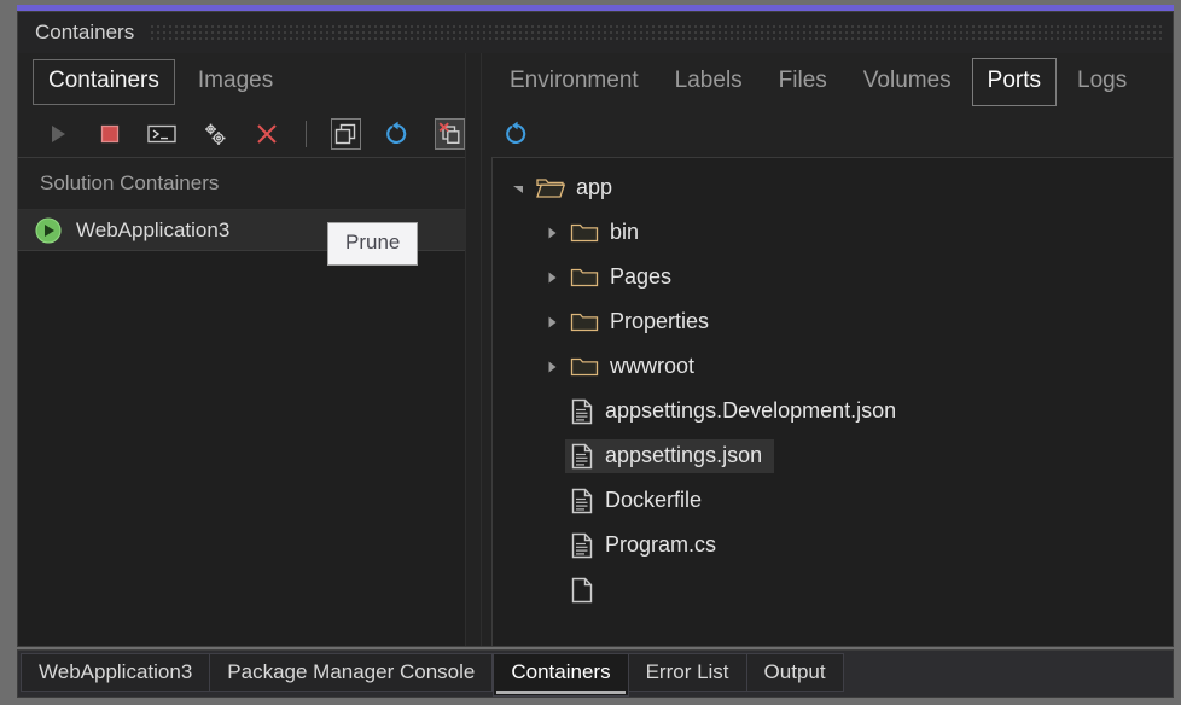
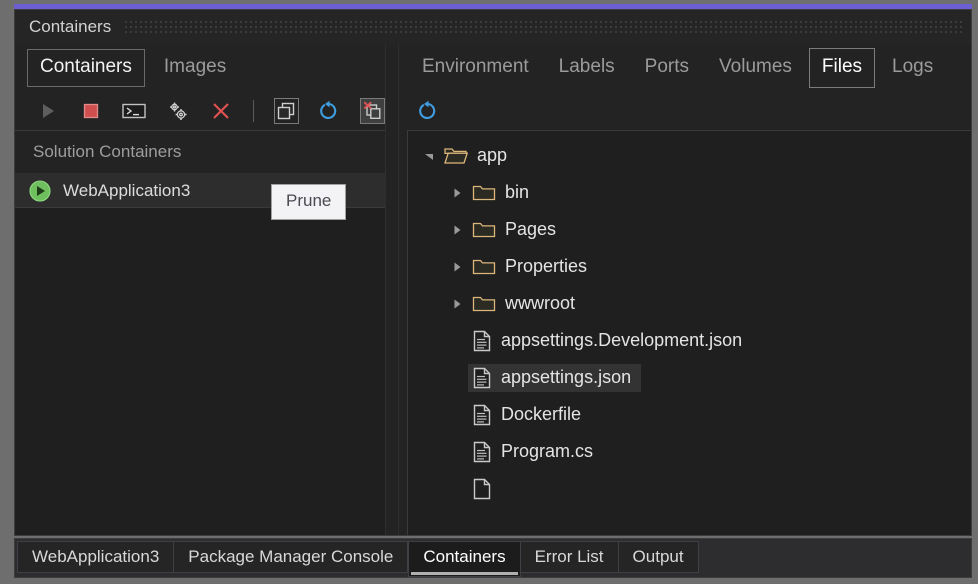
  Containers
  Containers
  Images
  Solution Containers
  WebApplication3
  Prune
  Environment
  Labels
- Files
+ Ports
  Volumes
- Ports
+ Files
  Logs
  app
  bin
  Pages
  Properties
  wwwroot
  appsettings.Development.json
  appsettings.json
  Dockerfile
  Program.cs
  WebApplication3
  Package Manager Console
  Containers
  Error List
  Output
